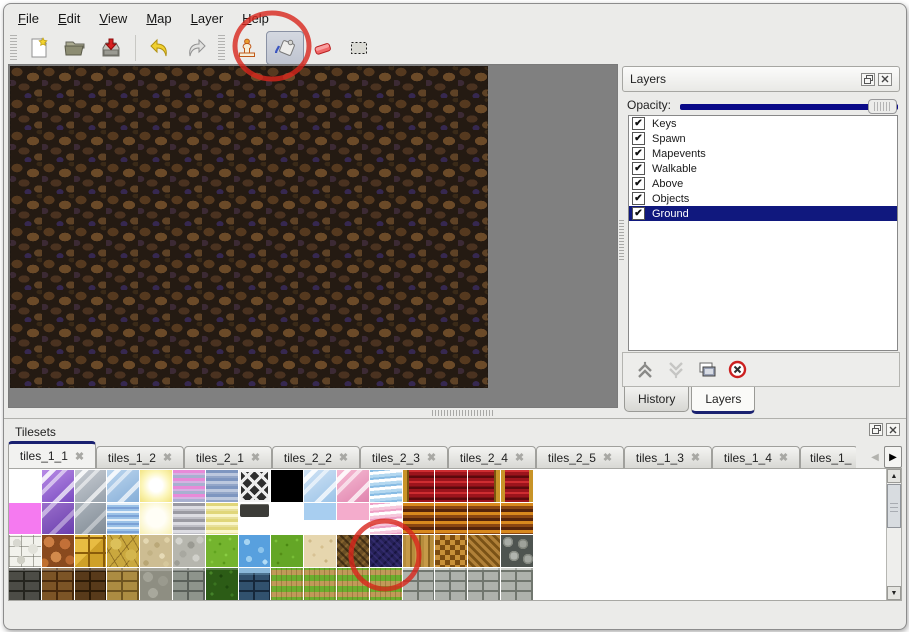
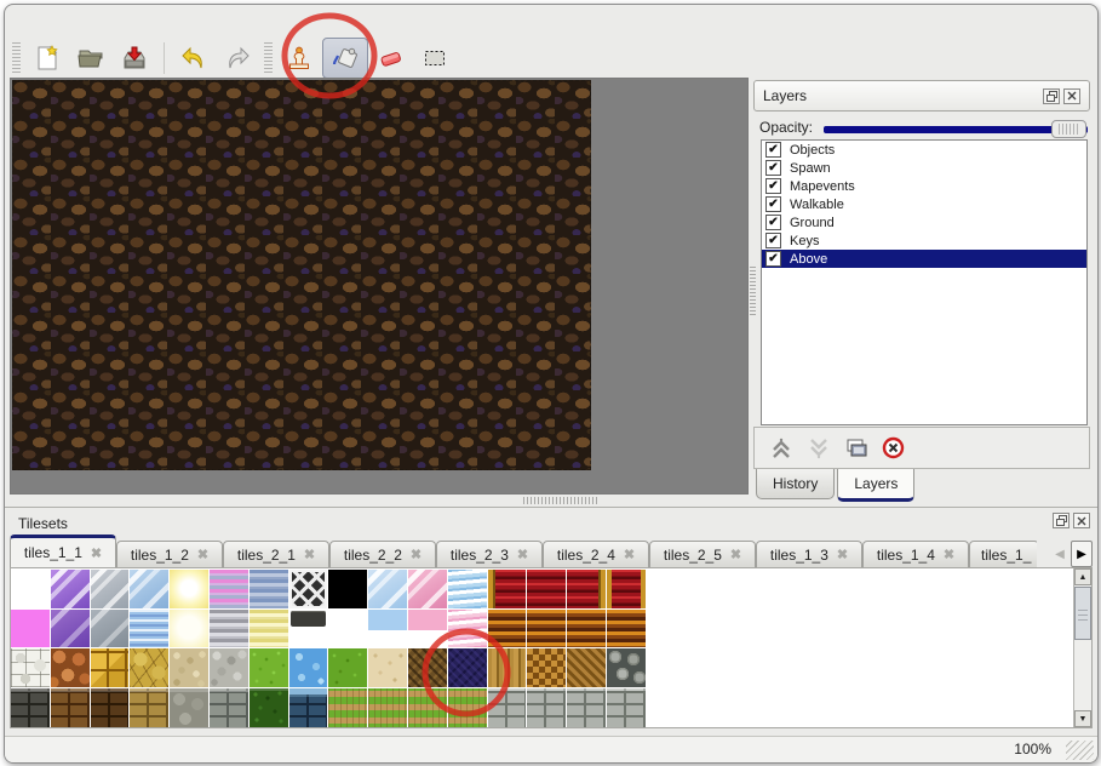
- File
- Edit
- View
- Map
- Layer
- Help
  Layers
  Opacity:
  ✔
- Keys
+ Objects
  ✔
  Spawn
  ✔
  Mapevents
  ✔
  Walkable
  ✔
- Above
+ Ground
  ✔
- Objects
+ Keys
  ✔
- Ground
+ Above
  History
  Layers
  Tilesets
  tiles_1_1
  ✖
  tiles_1_2
  ✖
  tiles_2_1
  ✖
  tiles_2_2
  ✖
  tiles_2_3
  ✖
  tiles_2_4
  ✖
  tiles_2_5
  ✖
  tiles_1_3
  ✖
  tiles_1_4
  ✖
  tiles_1_
  ◀
  ▶
+ 100%
